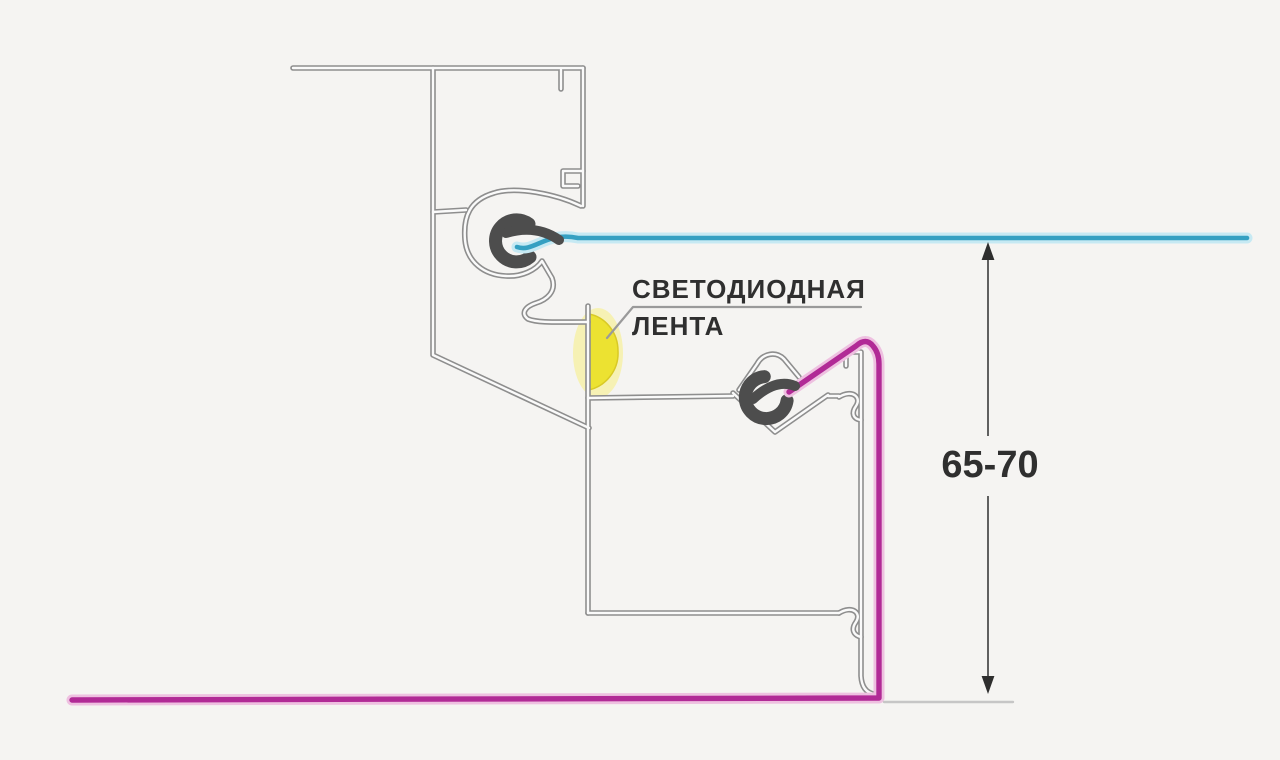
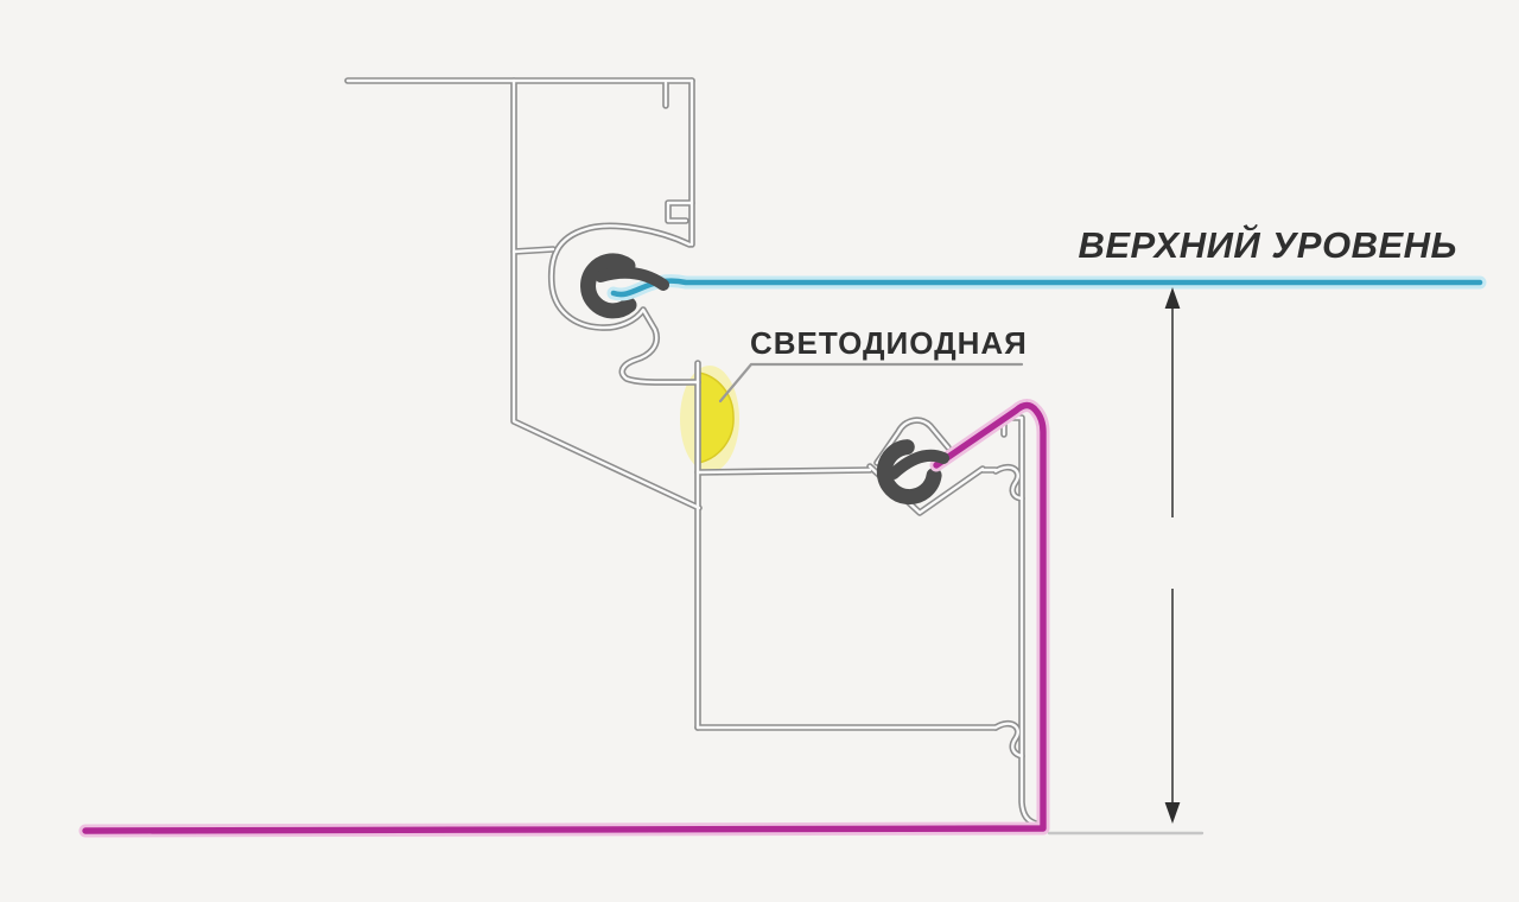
+ ВЕРХНИЙ УРОВЕНЬ
  СВЕТОДИОДНАЯ
- ЛЕНТА
- 65-70
